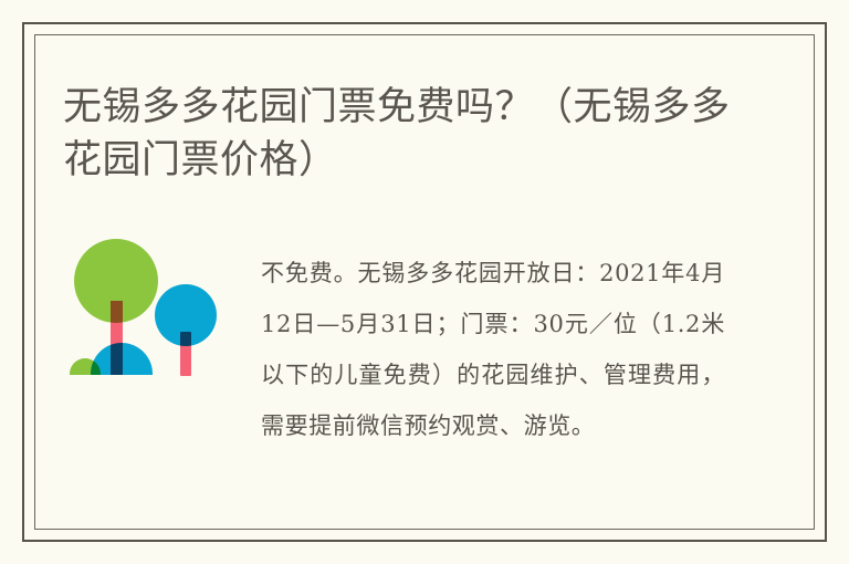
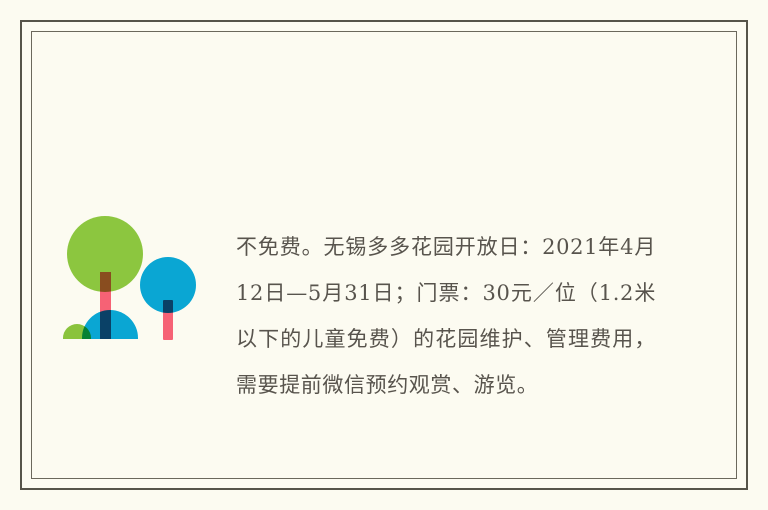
- 无锡多多花园门票免费吗？（无锡多多花园门票价格）
  不免费。无锡多多花园开放日：2021年4月12日—5月31日；门票：30元／位（1.2米以下的儿童免费）的花园维护、管理费用，需要提前微信预约观赏、游览。
